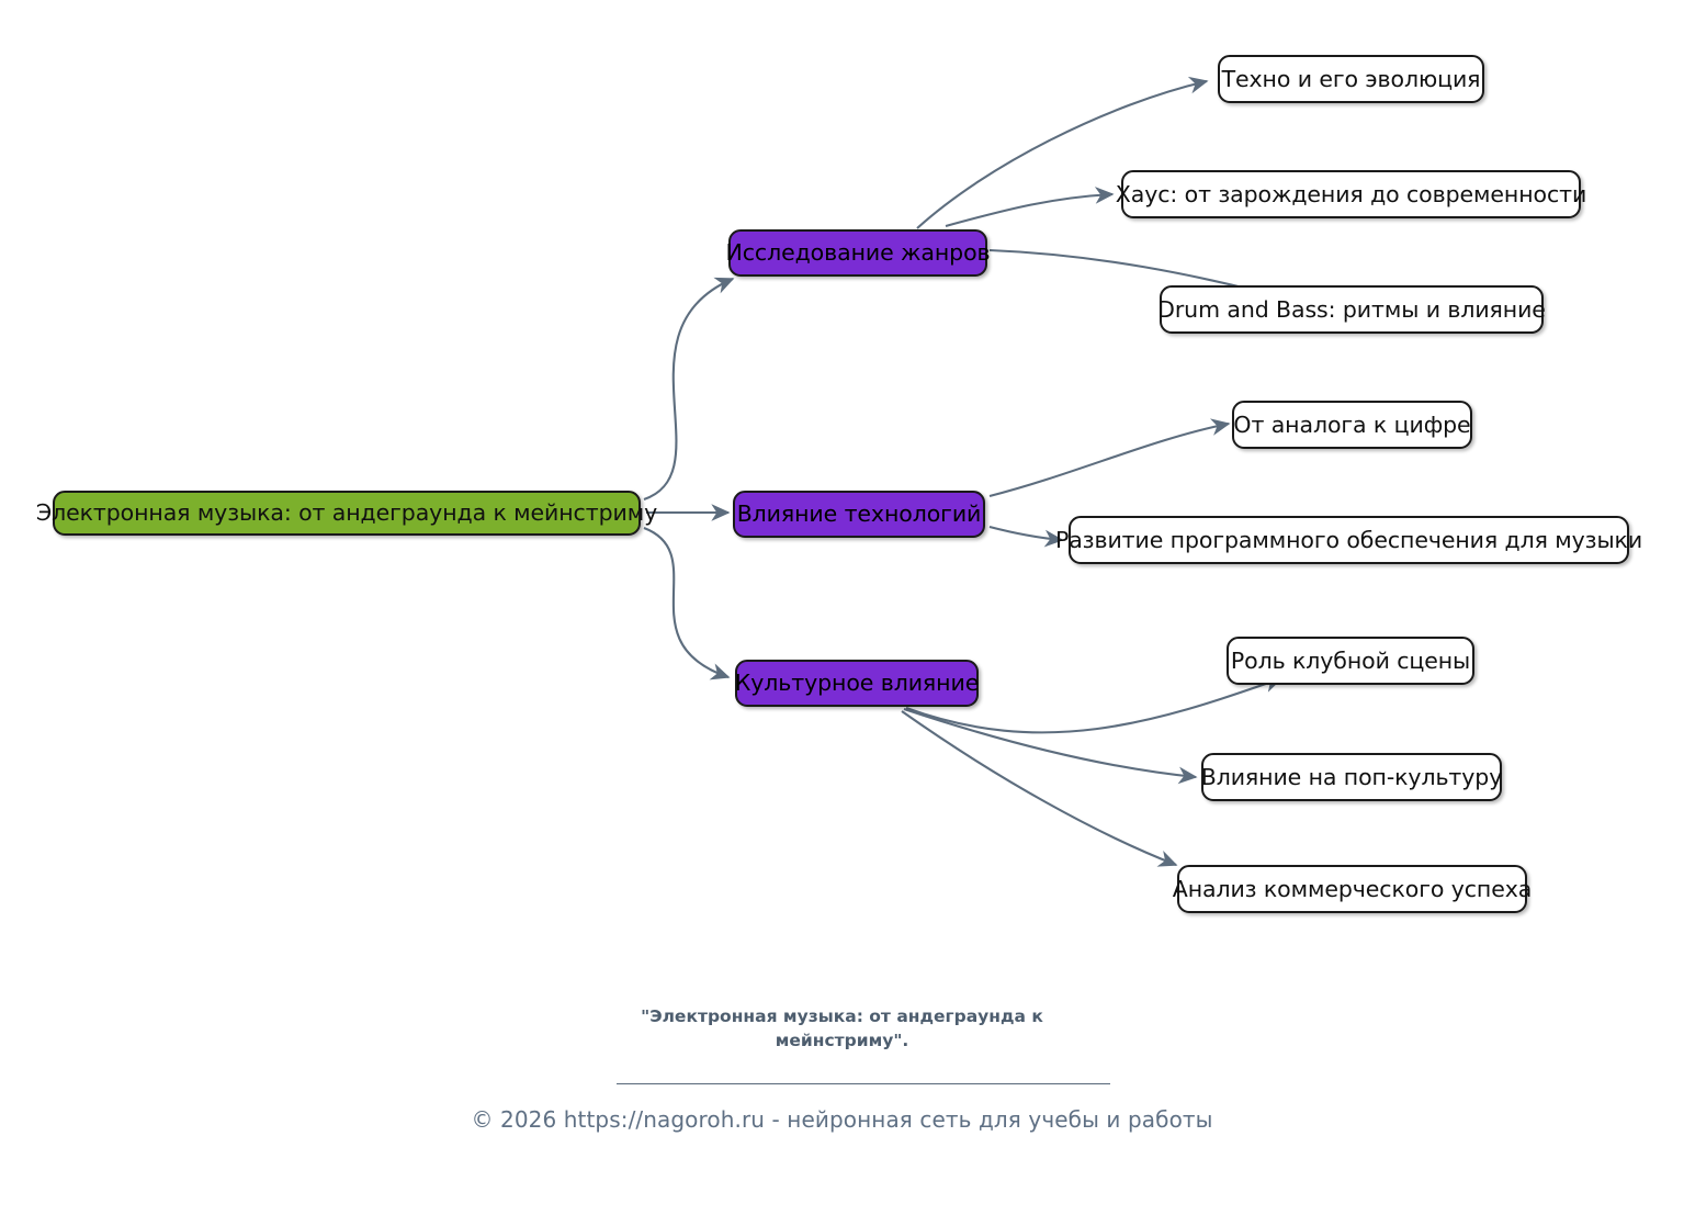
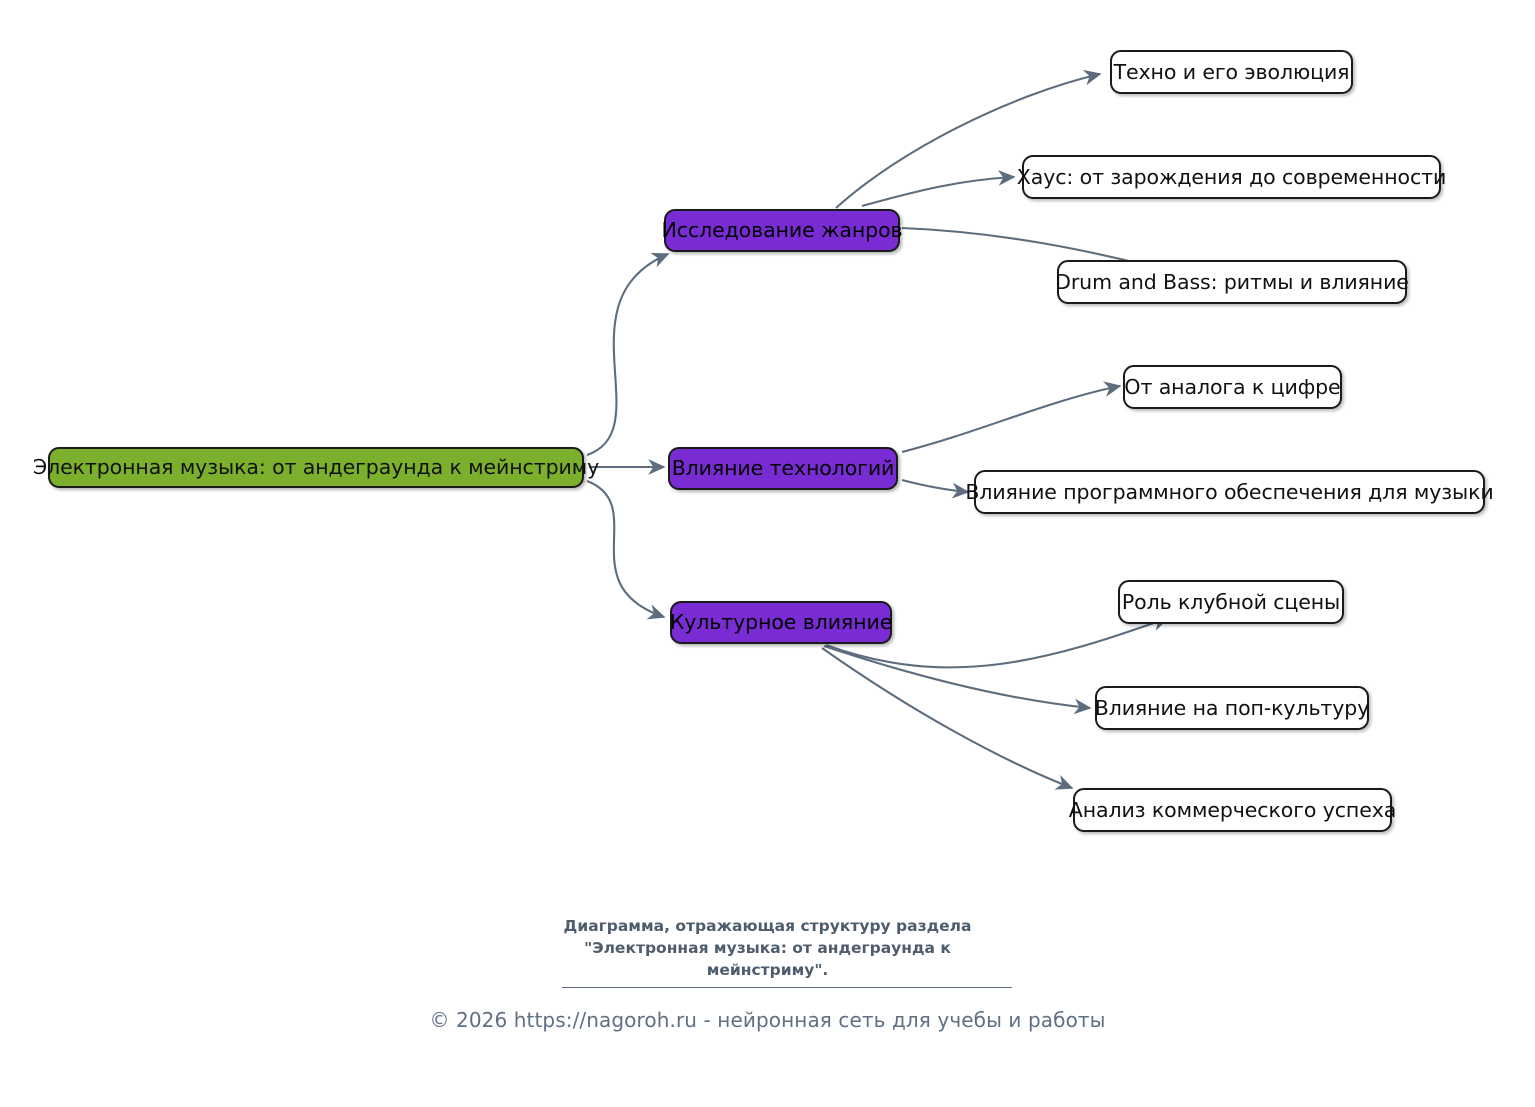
  Электронная музыка: от андеграунда к мейнстриму
  Исследование жанров
  Влияние технологий
  Культурное влияние
  Техно и его эволюция
  Хаус: от зарождения до современности
  Drum and Bass: ритмы и влияние
  От аналога к цифре
- Развитие программного обеспечения для музыки
+ Влияние программного обеспечения для музыки
  Роль клубной сцены
  Влияние на поп-культуру
  Анализ коммерческого успеха
+ Диаграмма, отражающая структуру раздела
  "Электронная музыка: от андеграунда к
  мейнстриму".
  © 2026 https://nagoroh.ru - нейронная сеть для учебы и работы
